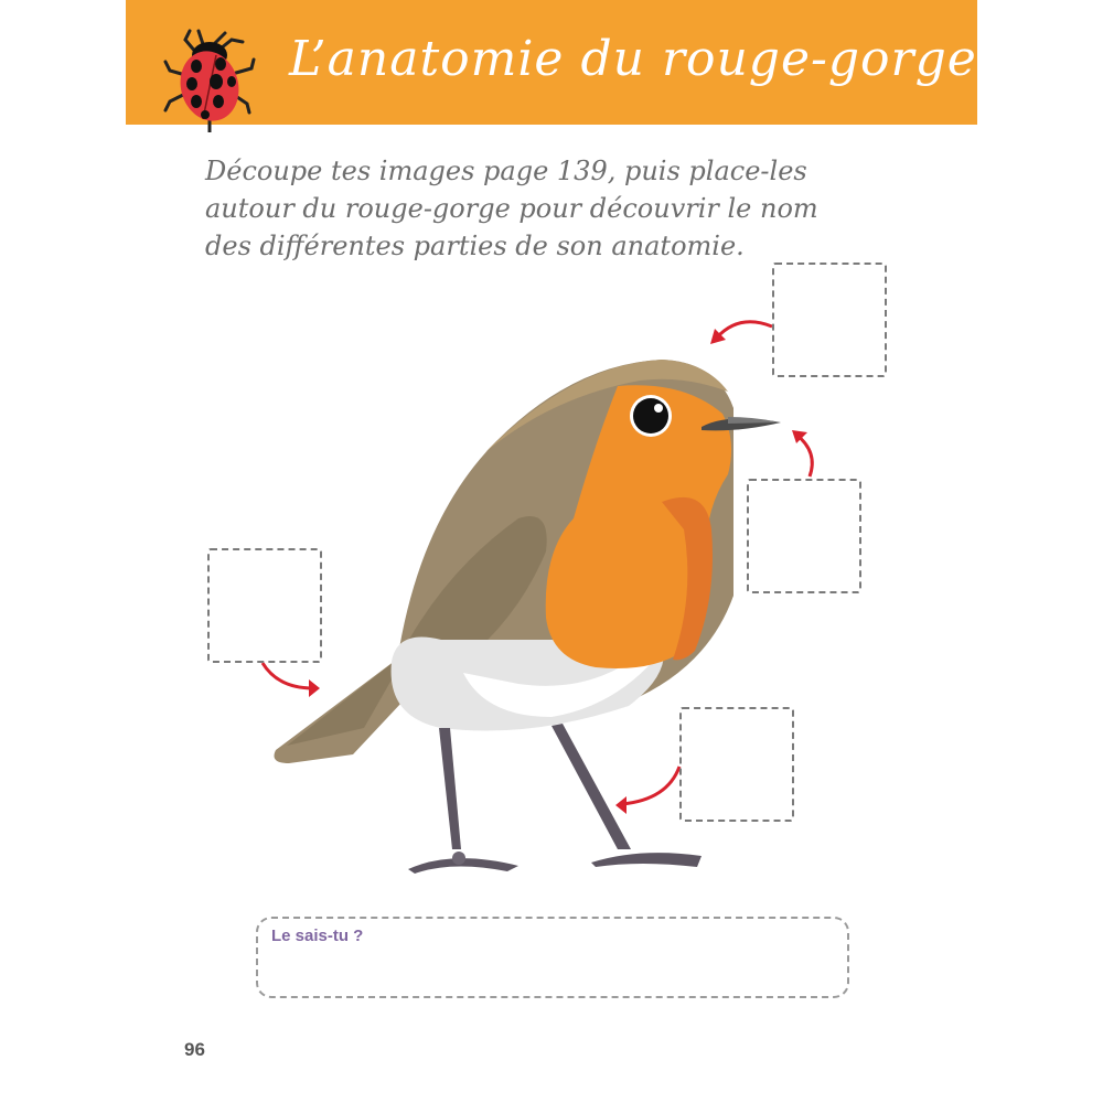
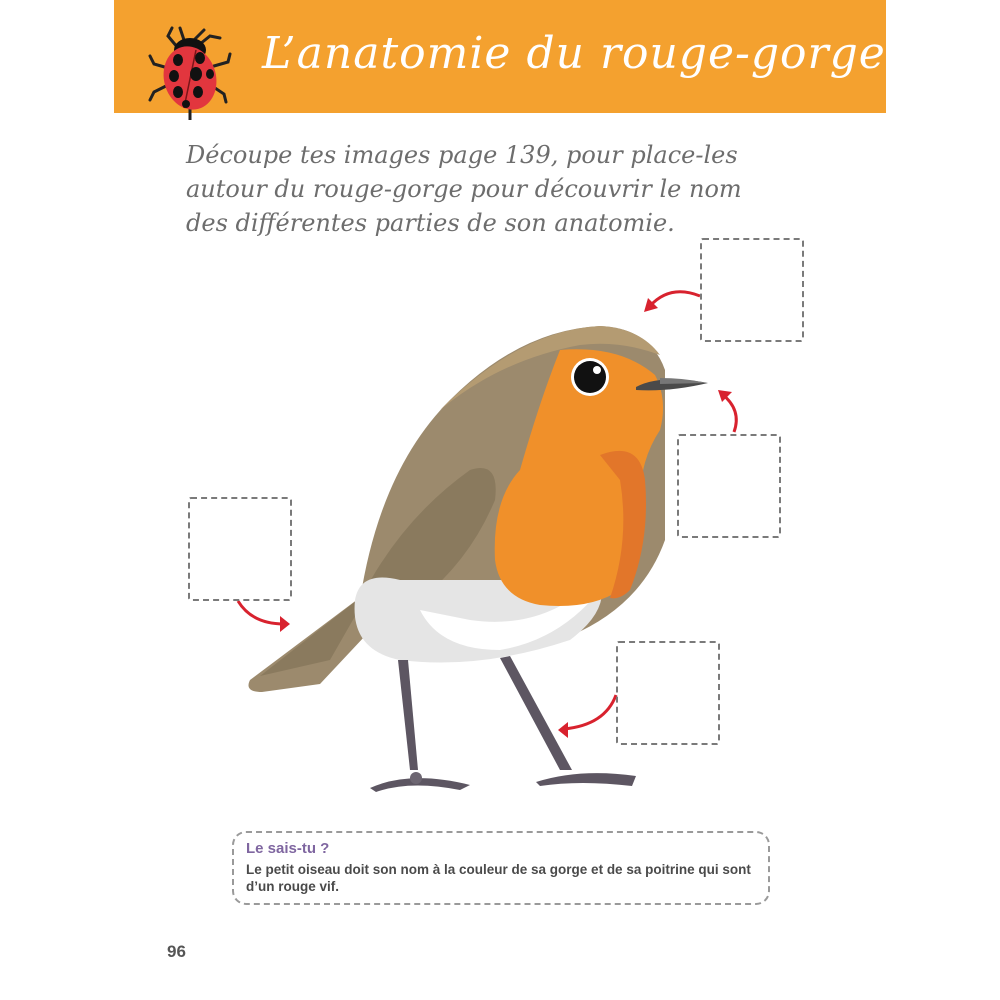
  L’anatomie du rouge-gorge
- Découpe tes images page 139, puis place-les autour du rouge-gorge pour découvrir le nom des différentes parties de son anatomie.
+ Découpe tes images page 139, pour place-les autour du rouge-gorge pour découvrir le nom des différentes parties de son anatomie.
  Le sais-tu ?
+ Le petit oiseau doit son nom à la couleur de sa gorge et de sa poitrine qui sont d’un rouge vif.
  96
